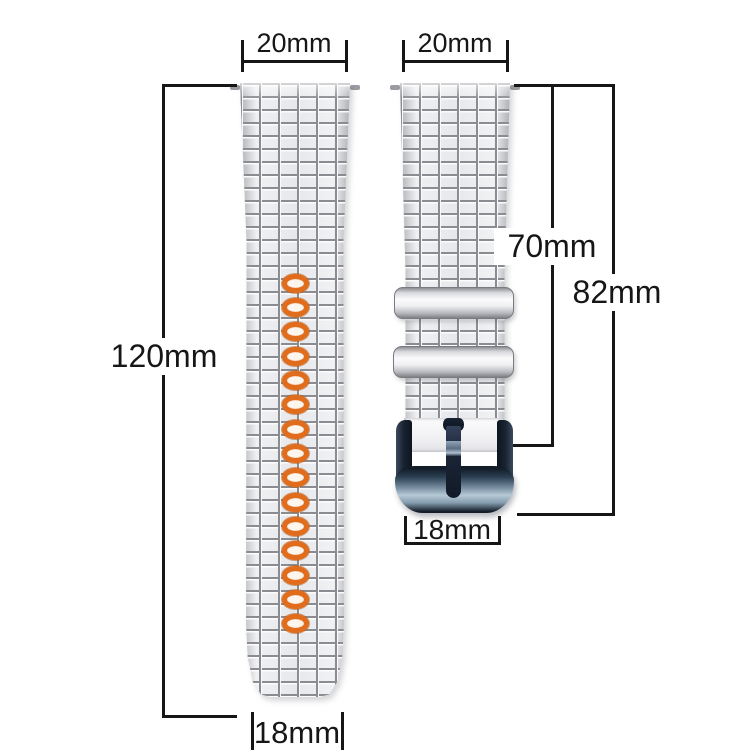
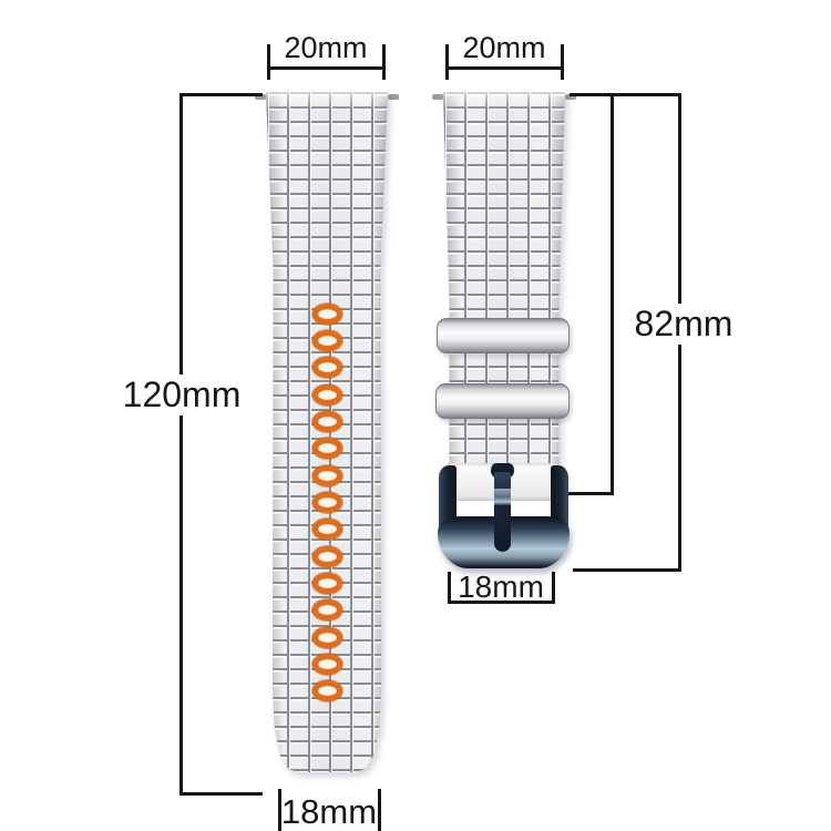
  20mm
  20mm
  120mm
- 70mm
  82mm
  18mm
  18mm
